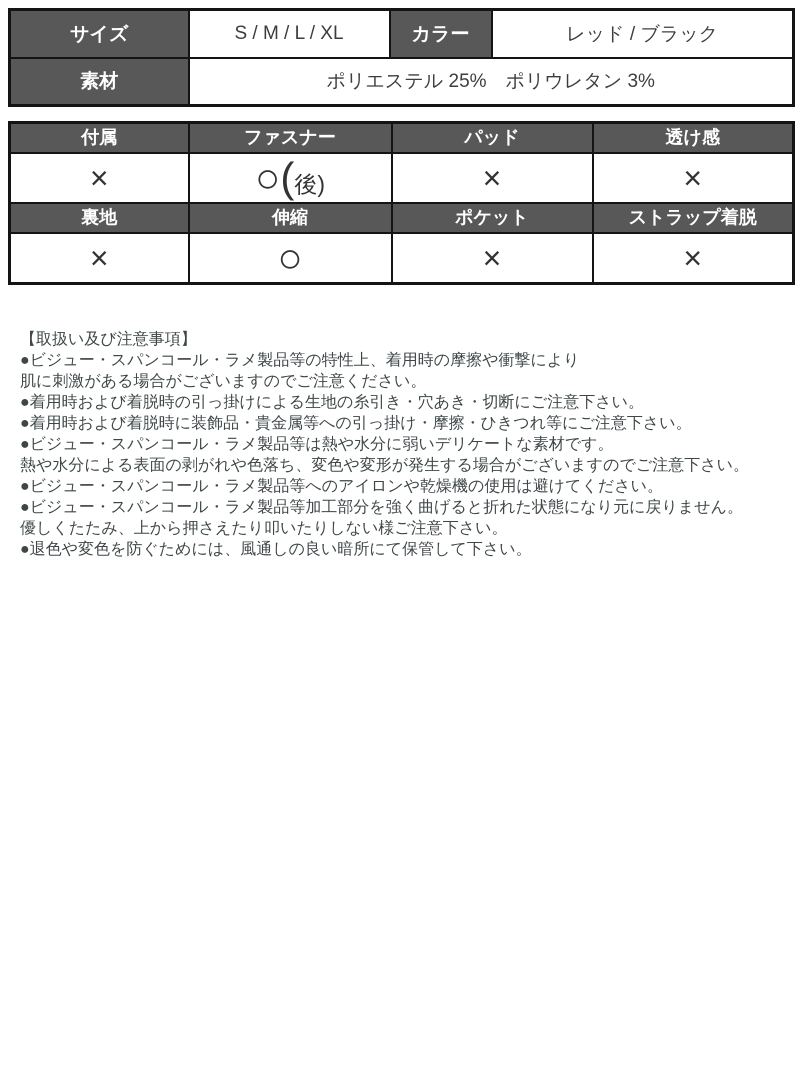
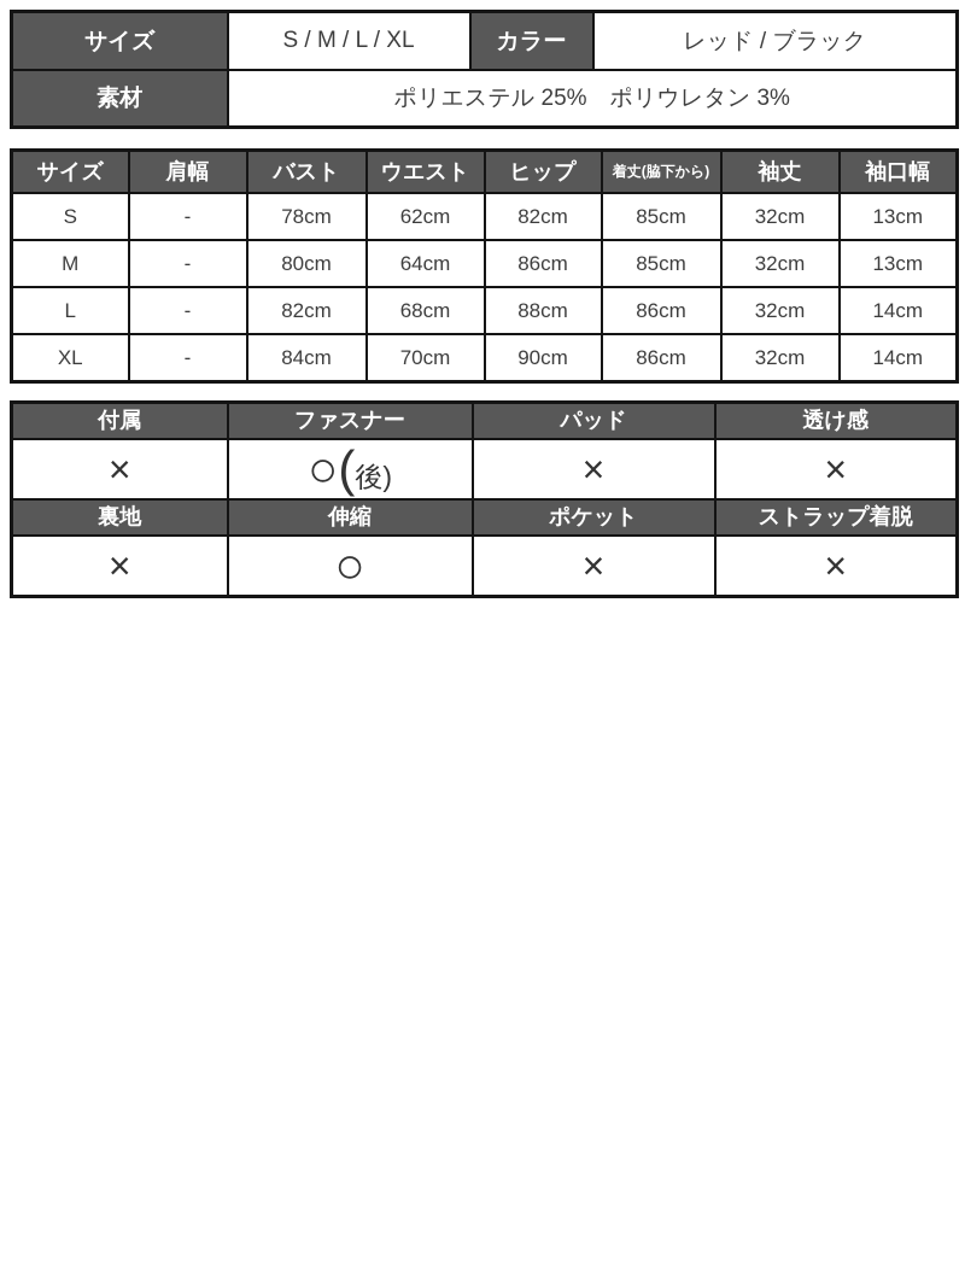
  サイズ	S / M / L / XL	カラー	レッド / ブラック
  素材	ポリエステル 25% ポリウレタン 3%
+ サイズ	肩幅	バスト	ウエスト	ヒップ	着丈(脇下から)	袖丈	袖口幅
+ S	-	78cm	62cm	82cm	85cm	32cm	13cm
+ M	-	80cm	64cm	86cm	85cm	32cm	13cm
+ L	-	82cm	68cm	88cm	86cm	32cm	14cm
+ XL	-	84cm	70cm	90cm	86cm	32cm	14cm
  付属	ファスナー	パッド	透け感
  ×	○(後)	×	×
  裏地	伸縮	ポケット	ストラップ着脱
  ×	○	×	×
- 【取扱い及び注意事項】
- ●ビジュー・スパンコール・ラメ製品等の特性上、着用時の摩擦や衝撃により
- 肌に刺激がある場合がございますのでご注意ください。
- ●着用時および着脱時の引っ掛けによる生地の糸引き・穴あき・切断にご注意下さい。
- ●着用時および着脱時に装飾品・貴金属等への引っ掛け・摩擦・ひきつれ等にご注意下さい。
- ●ビジュー・スパンコール・ラメ製品等は熱や水分に弱いデリケートな素材です。
- 熱や水分による表面の剥がれや色落ち、変色や変形が発生する場合がございますのでご注意下さい。
- ●ビジュー・スパンコール・ラメ製品等へのアイロンや乾燥機の使用は避けてください。
- ●ビジュー・スパンコール・ラメ製品等加工部分を強く曲げると折れた状態になり元に戻りません。
- 優しくたたみ、上から押さえたり叩いたりしない様ご注意下さい。
- ●退色や変色を防ぐためには、風通しの良い暗所にて保管して下さい。
